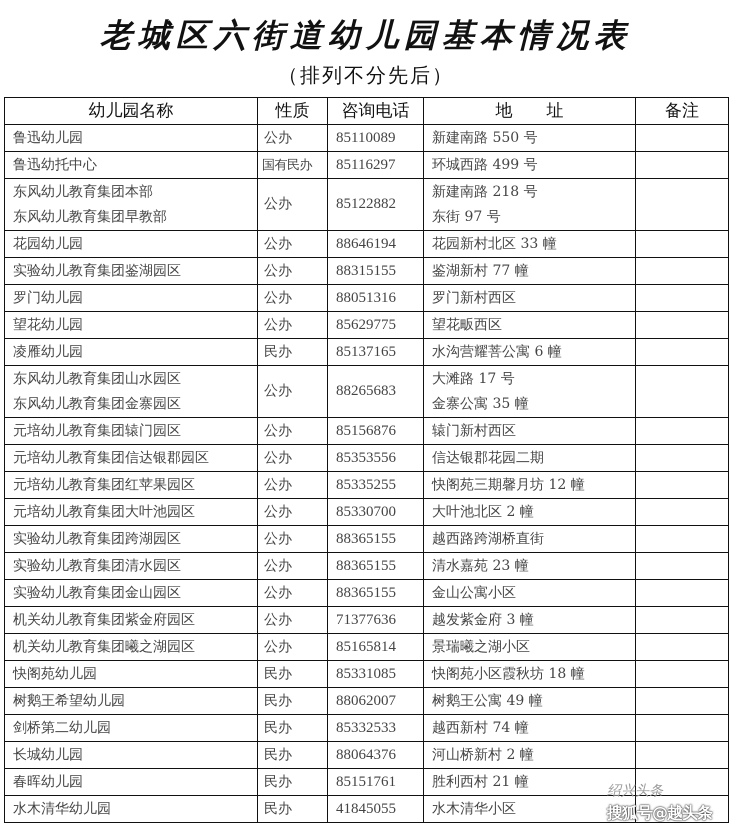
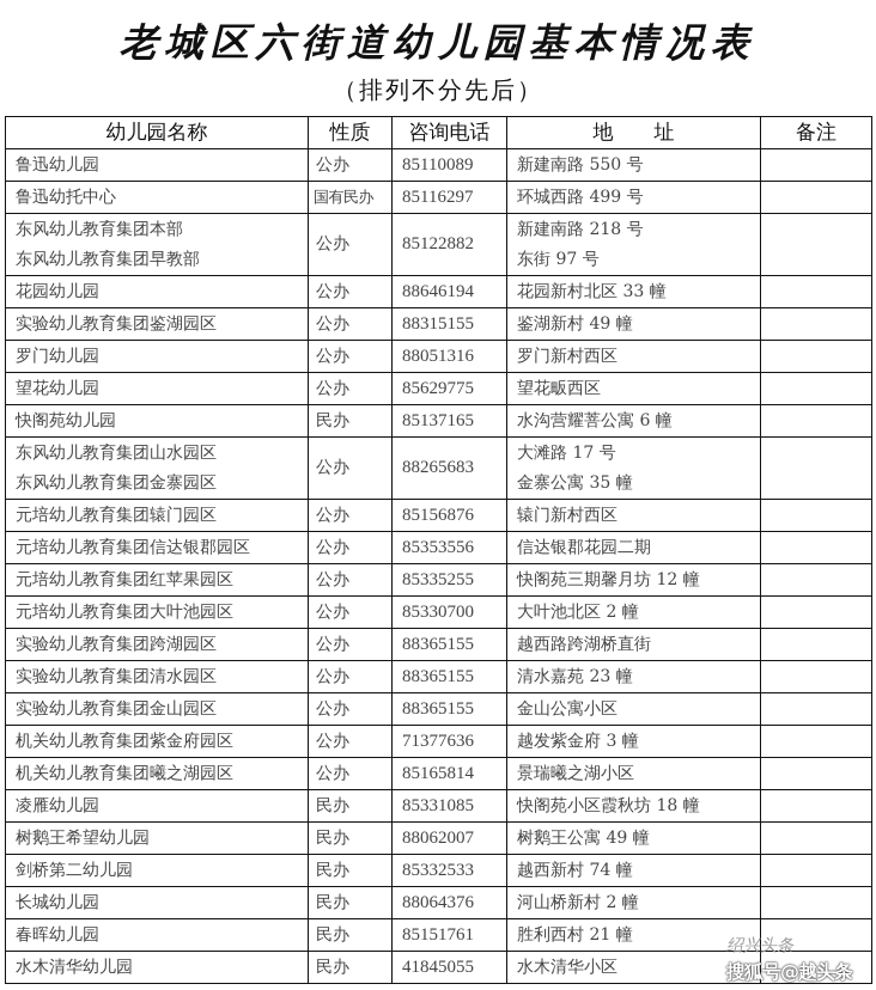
  老城区六街道幼儿园基本情况表
  （排列不分先后）
  幼儿园名称	性质	咨询电话	地 址	备注
  鲁迅幼儿园	公办	85110089	新建南路 550 号
  鲁迅幼托中心	国有民办	85116297	环城西路 499 号
  东风幼儿教育集团本部东风幼儿教育集团早教部	公办	85122882	新建南路 218 号东街 97 号
  花园幼儿园	公办	88646194	花园新村北区 33 幢
- 实验幼儿教育集团鉴湖园区	公办	88315155	鉴湖新村 77 幢
+ 实验幼儿教育集团鉴湖园区	公办	88315155	鉴湖新村 49 幢
  罗门幼儿园	公办	88051316	罗门新村西区
  望花幼儿园	公办	85629775	望花畈西区
- 凌雁幼儿园	民办	85137165	水沟营耀菩公寓 6 幢
+ 快阁苑幼儿园	民办	85137165	水沟营耀菩公寓 6 幢
  东风幼儿教育集团山水园区东风幼儿教育集团金寨园区	公办	88265683	大滩路 17 号金寨公寓 35 幢
  元培幼儿教育集团辕门园区	公办	85156876	辕门新村西区
  元培幼儿教育集团信达银郡园区	公办	85353556	信达银郡花园二期
  元培幼儿教育集团红苹果园区	公办	85335255	快阁苑三期馨月坊 12 幢
  元培幼儿教育集团大叶池园区	公办	85330700	大叶池北区 2 幢
  实验幼儿教育集团跨湖园区	公办	88365155	越西路跨湖桥直街
  实验幼儿教育集团清水园区	公办	88365155	清水嘉苑 23 幢
  实验幼儿教育集团金山园区	公办	88365155	金山公寓小区
  机关幼儿教育集团紫金府园区	公办	71377636	越发紫金府 3 幢
  机关幼儿教育集团曦之湖园区	公办	85165814	景瑞曦之湖小区
- 快阁苑幼儿园	民办	85331085	快阁苑小区霞秋坊 18 幢
+ 凌雁幼儿园	民办	85331085	快阁苑小区霞秋坊 18 幢
  树鹅王希望幼儿园	民办	88062007	树鹅王公寓 49 幢
  剑桥第二幼儿园	民办	85332533	越西新村 74 幢
  长城幼儿园	民办	88064376	河山桥新村 2 幢
  春晖幼儿园	民办	85151761	胜利西村 21 幢
  水木清华幼儿园	民办	41845055	水木清华小区
  绍兴头条
  搜狐号@越头条
